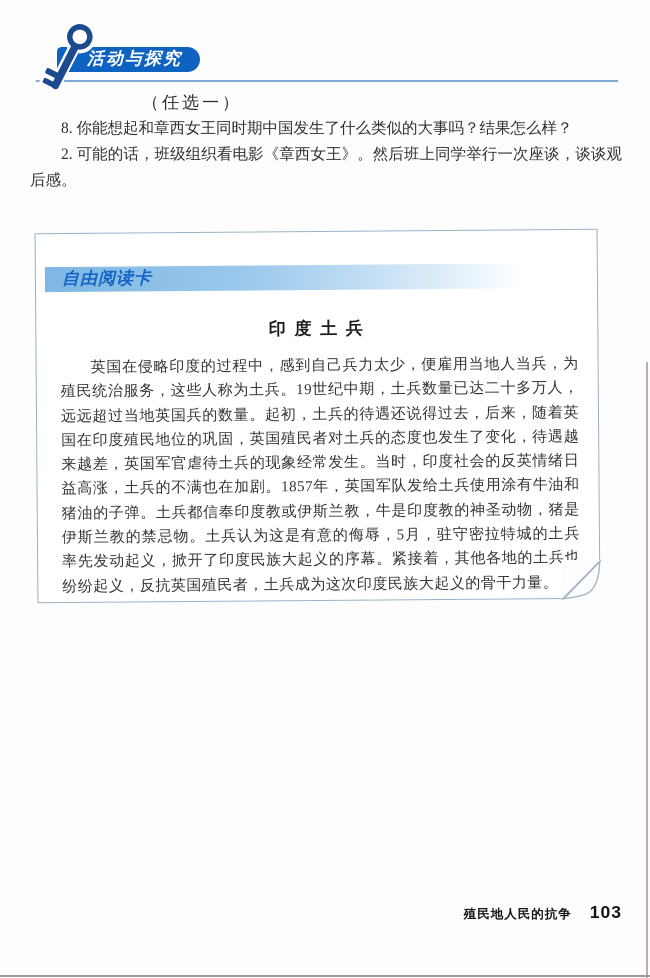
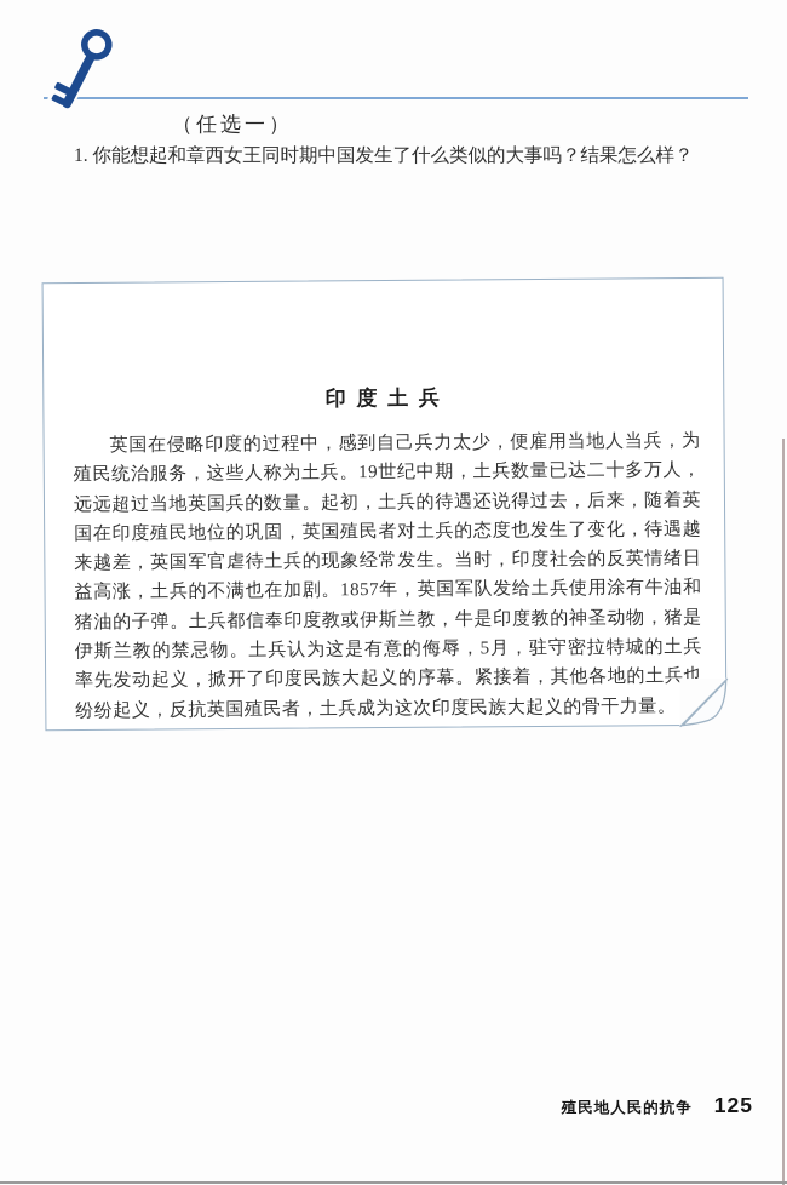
- 活动与探究
  （任选一）
- 8. 你能想起和章西女王同时期中国发生了什么类似的大事吗？结果怎么样？
+ 1. 你能想起和章西女王同时期中国发生了什么类似的大事吗？结果怎么样？
- 2. 可能的话，班级组织看电影《章西女王》。然后班上同学举行一次座谈，谈谈观后感。
- 自由阅读卡
  印 度 土 兵
  英国在侵略印度的过程中，感到自己兵力太少，便雇用当地人当兵，为殖民统治服务，这些人称为土兵。19世纪中期，土兵数量已达二十多万人，远远超过当地英国兵的数量。起初，土兵的待遇还说得过去，后来，随着英国在印度殖民地位的巩固，英国殖民者对土兵的态度也发生了变化，待遇越来越差，英国军官虐待土兵的现象经常发生。当时，印度社会的反英情绪日益高涨，土兵的不满也在加剧。1857年，英国军队发给土兵使用涂有牛油和猪油的子弹。土兵都信奉印度教或伊斯兰教，牛是印度教的神圣动物，猪是伊斯兰教的禁忌物。土兵认为这是有意的侮辱，5月，驻守密拉特城的土兵率先发动起义，掀开了印度民族大起义的序幕。紧接着，其他各地的土兵也纷纷起义，反抗英国殖民者，土兵成为这次印度民族大起义的骨干力量。
  殖民地人民的抗争
- 103
+ 125
